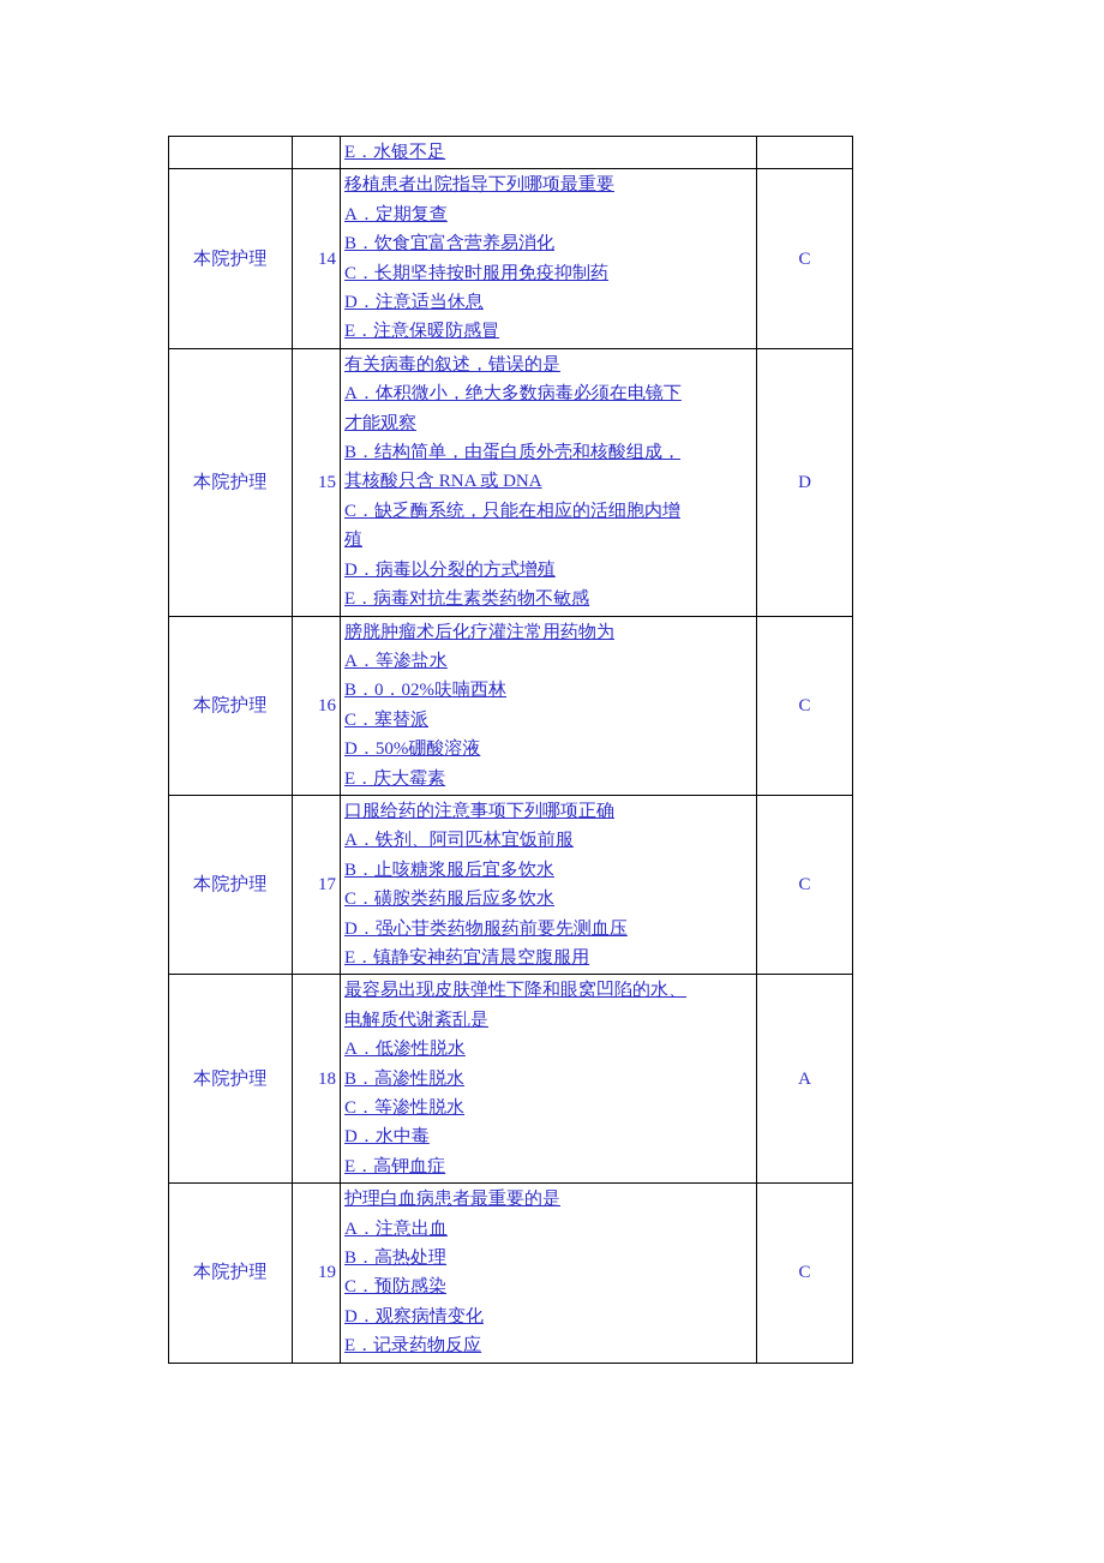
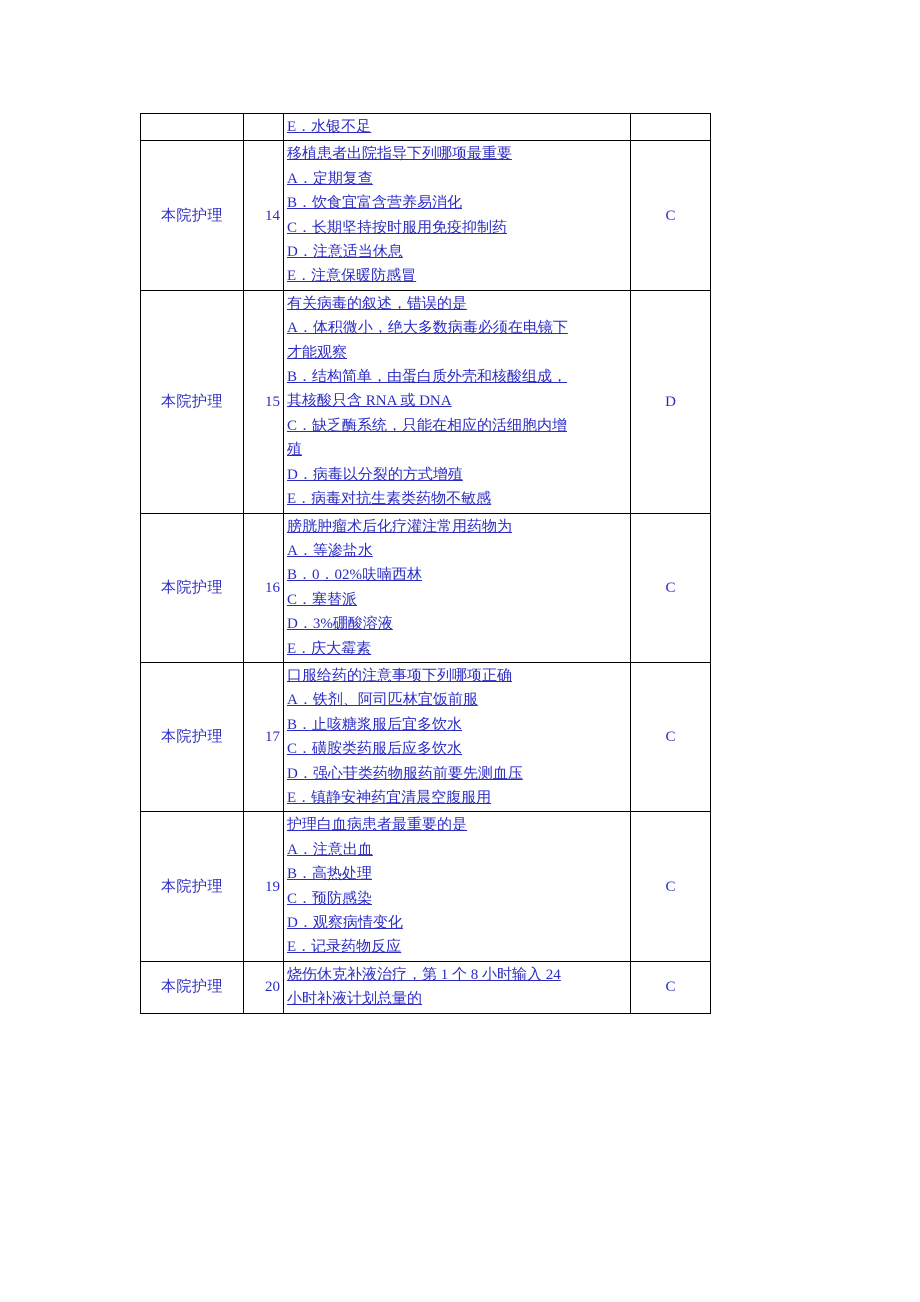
  		E．水银不足
  本院护理	14	移植患者出院指导下列哪项最重要 A．定期复查 B．饮食宜富含营养易消化 C．长期坚持按时服用免疫抑制药 D．注意适当休息 E．注意保暖防感冒	C
  本院护理	15	有关病毒的叙述，错误的是A．体积微小，绝大多数病毒必须在电镜下才能观察 B．结构简单，由蛋白质外壳和核酸组成，其核酸只含 RNA 或 DNA C．缺乏酶系统，只能在相应的活细胞内增殖D．病毒以分裂的方式增殖 E．病毒对抗生素类药物不敏感	D
- 本院护理	16	膀胱肿瘤术后化疗灌注常用药物为 A．等渗盐水 B．0．02%呋喃西林 C．塞替派 D．50%硼酸溶液 E．庆大霉素	C
+ 本院护理	16	膀胱肿瘤术后化疗灌注常用药物为 A．等渗盐水 B．0．02%呋喃西林 C．塞替派 D．3%硼酸溶液 E．庆大霉素	C
  本院护理	17	口服给药的注意事项下列哪项正确 A．铁剂、阿司匹林宜饭前服 B．止咳糖浆服后宜多饮水C．磺胺类药服后应多饮水 D．强心苷类药物服药前要先测血压 E．镇静安神药宜清晨空腹服用	C
- 本院护理	18	最容易出现皮肤弹性下降和眼窝凹陷的水、电解质代谢紊乱是A．低渗性脱水 B．高渗性脱水 C．等渗性脱水D．水中毒 E．高钾血症	A
  本院护理	19	护理白血病患者最重要的是A．注意出血 B．高热处理 C．预防感染D．观察病情变化 E．记录药物反应	C
+ 本院护理	20	烧伤休克补液治疗，第 1 个 8 小时输入 24小时补液计划总量的	C
